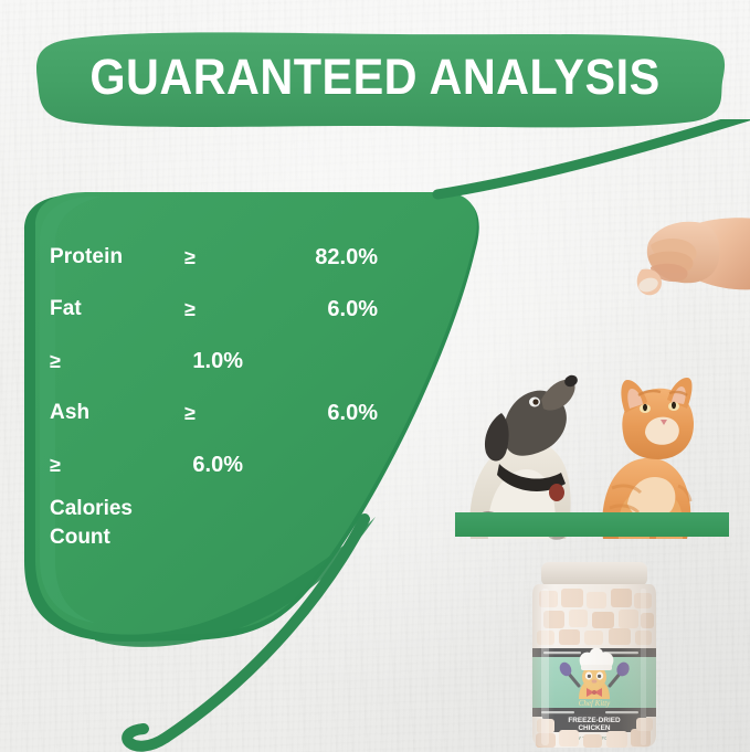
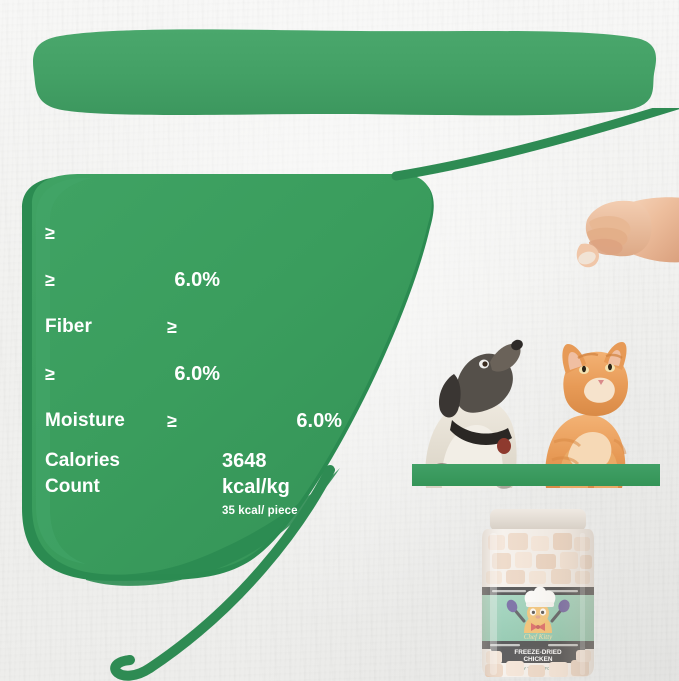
- GUARANTEED ANALYSIS
- Protein
  ≥
- 82.0%
- Fat
  ≥
  6.0%
+ Fiber
  ≥
- 1.0%
- Ash
  ≥
  6.0%
+ Moisture
  ≥
  6.0%
  Calories
  Count
+ 3648
+ kcal/kg
+ 35 kcal/ piece
